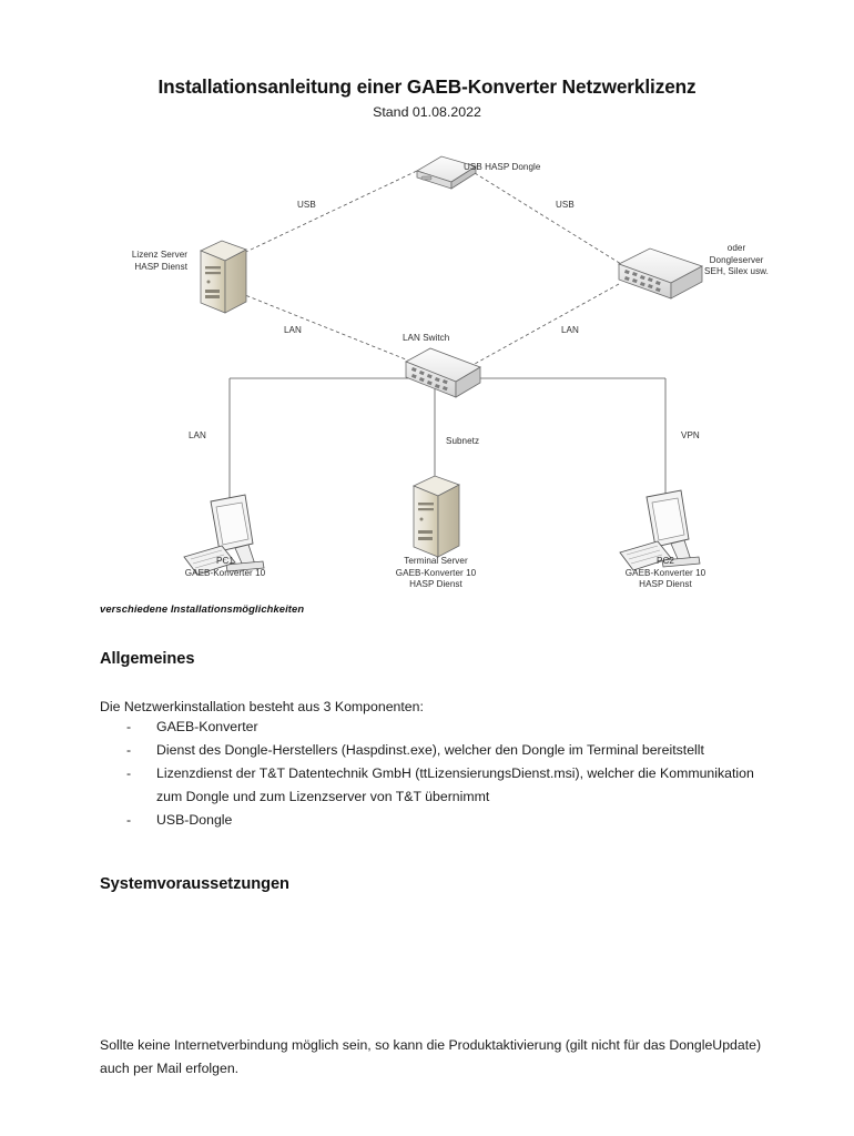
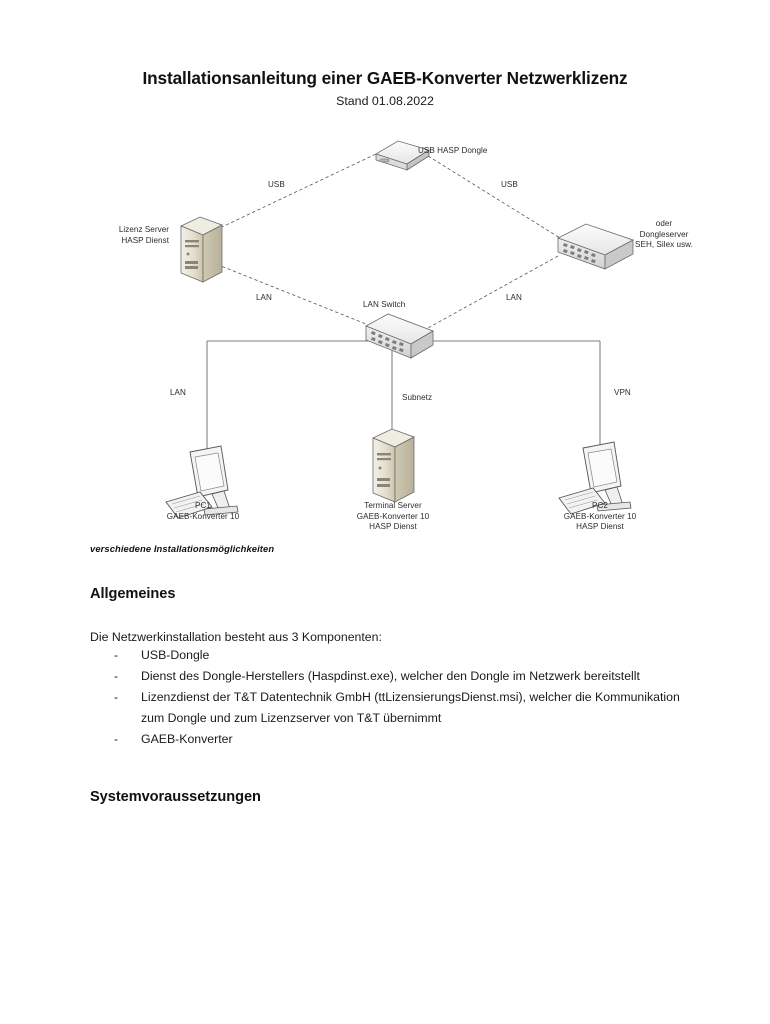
  Installationsanleitung einer GAEB-Konverter Netzwerklizenz
  Stand 01.08.2022
  Lizenz Server
  HASP Dienst
  USB HASP Dongle
  oder
  Dongleserver
  SEH, Silex usw.
  LAN Switch
  PC1
  GAEB-Konverter 10
  Terminal Server
  GAEB-Konverter 10
  HASP Dienst
  PC2
  GAEB-Konverter 10
  HASP Dienst
  USB
  USB
  LAN
  LAN
  LAN
  Subnetz
  VPN
  verschiedene Installationsmöglichkeiten
  Allgemeines
  Die Netzwerkinstallation besteht aus 3 Komponenten:
- GAEB-Konverter
+ USB-Dongle
- Dienst des Dongle-Herstellers (Haspdinst.exe), welcher den Dongle im Terminal bereitstellt
+ Dienst des Dongle-Herstellers (Haspdinst.exe), welcher den Dongle im Netzwerk bereitstellt
  Lizenzdienst der T&T Datentechnik GmbH (ttLizensierungsDienst.msi), welcher die Kommunikation zum Dongle und zum Lizenzserver von T&T übernimmt
- USB-Dongle
+ GAEB-Konverter
  Systemvoraussetzungen
- Sollte keine Internetverbindung möglich sein, so kann die Produktaktivierung (gilt nicht für das DongleUpdate) auch per Mail erfolgen.
